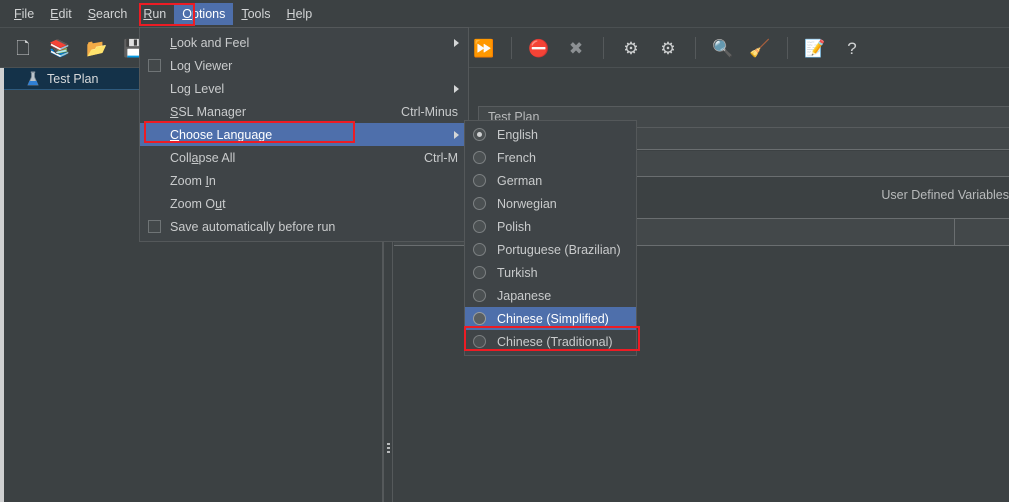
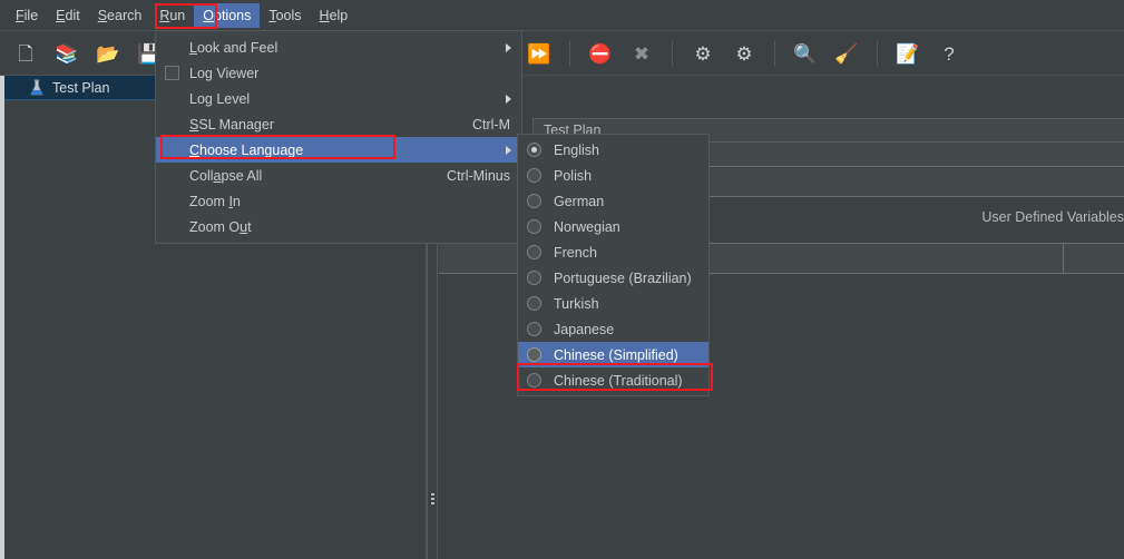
  File
  Edit
  Search
  Run
  Options
  Tools
  Help
  🗋
  📚
  📂
  💾
  ⏩
  ⛔
  ✖
  ⚙
  ⚙
  🔍
  🧹
  📝
  ?
  Test Plan
  Test Plan
  User Defined Variables
  Look and Feel
  Log Viewer
  Log Level
  SSL Manager
- Ctrl-Minus
+ Ctrl-M
  Choose Language
  Collapse All
- Ctrl-M
+ Ctrl-Minus
  Zoom In
  Zoom Out
- Save automatically before run
  English
- French
+ Polish
  German
  Norwegian
- Polish
+ French
  Portuguese (Brazilian)
  Turkish
  Japanese
  Chinese (Simplified)
  Chinese (Traditional)
